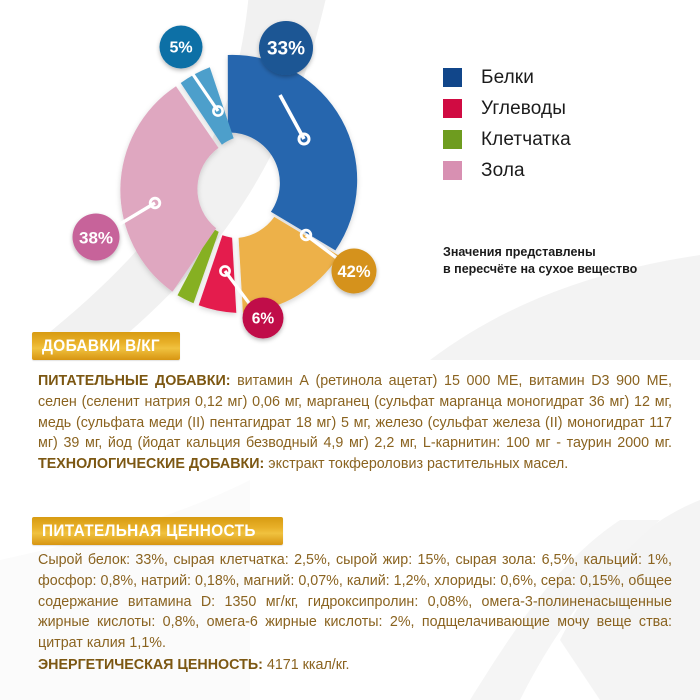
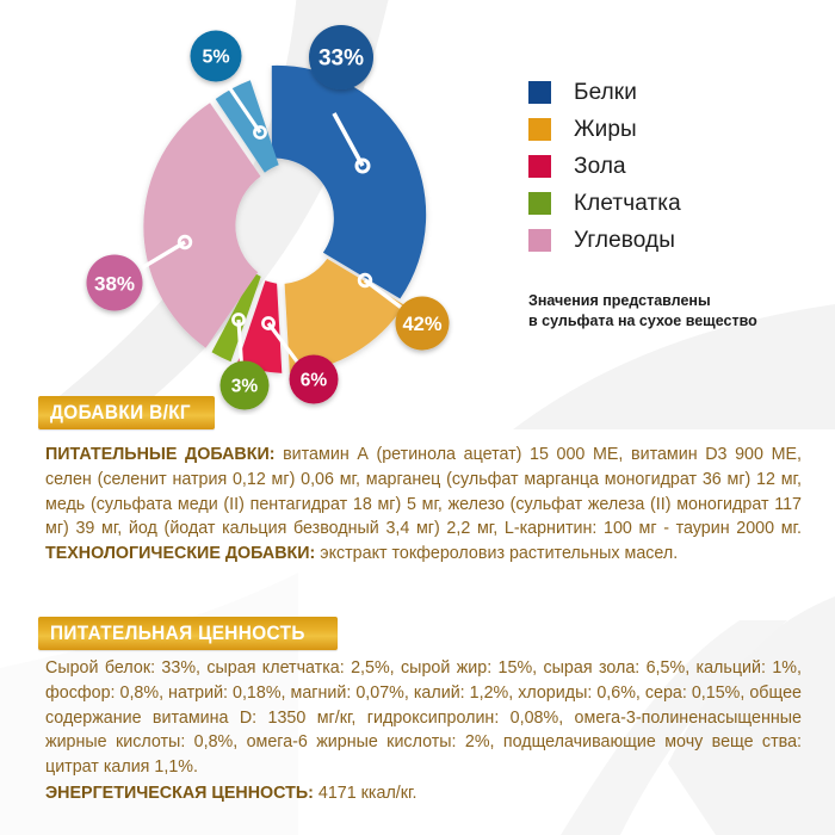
  33%
  42%
  6%
+ 3%
  38%
  5%
  Белки
+ Жиры
- Углеводы
+ Зола
  Клетчатка
- Зола
+ Углеводы
  Значения представлены
- в пересчёте на сухое вещество
+ в сульфата на сухое вещество
  ДОБАВКИ В/КГ
- ПИТАТЕЛЬНЫЕ ДОБАВКИ: витамин А (ретинола ацетат) 15 000 МЕ, витамин D3 900 МЕ, селен (селенит натрия 0,12 мг) 0,06 мг, марганец (сульфат марганца моногидрат 36 мг) 12 мг, медь (сульфата меди (II) пентагидрат 18 мг) 5 мг, железо (сульфат железа (II) моногидрат 117 мг) 39 мг, йод (йодат кальция безводный 4,9 мг) 2,2 мг, L-карнитин: 100 мг - таурин 2000 мг. ТЕХНОЛОГИЧЕСКИЕ ДОБАВКИ: экстракт токфероловиз растительных масел.
+ ПИТАТЕЛЬНЫЕ ДОБАВКИ: витамин А (ретинола ацетат) 15 000 МЕ, витамин D3 900 МЕ, селен (селенит натрия 0,12 мг) 0,06 мг, марганец (сульфат марганца моногидрат 36 мг) 12 мг, медь (сульфата меди (II) пентагидрат 18 мг) 5 мг, железо (сульфат железа (II) моногидрат 117 мг) 39 мг, йод (йодат кальция безводный 3,4 мг) 2,2 мг, L-карнитин: 100 мг - таурин 2000 мг. ТЕХНОЛОГИЧЕСКИЕ ДОБАВКИ: экстракт токфероловиз растительных масел.
  ПИТАТЕЛЬНАЯ ЦЕННОСТЬ
  Сырой белок: 33%, сырая клетчатка: 2,5%, сырой жир: 15%, сырая зола: 6,5%, кальций: 1%, фосфор: 0,8%, натрий: 0,18%, магний: 0,07%, калий: 1,2%, хлориды: 0,6%, сера: 0,15%, общее содержание витамина D: 1350 мг/кг, гидроксипролин: 0,08%, омега-3-полиненасыщенные жирные кислоты: 0,8%, омега-6 жирные кислоты: 2%, подщелачивающие мочу веще ства: цитрат калия 1,1%.
  ЭНЕРГЕТИЧЕСКАЯ ЦЕННОСТЬ: 4171 ккал/кг.
